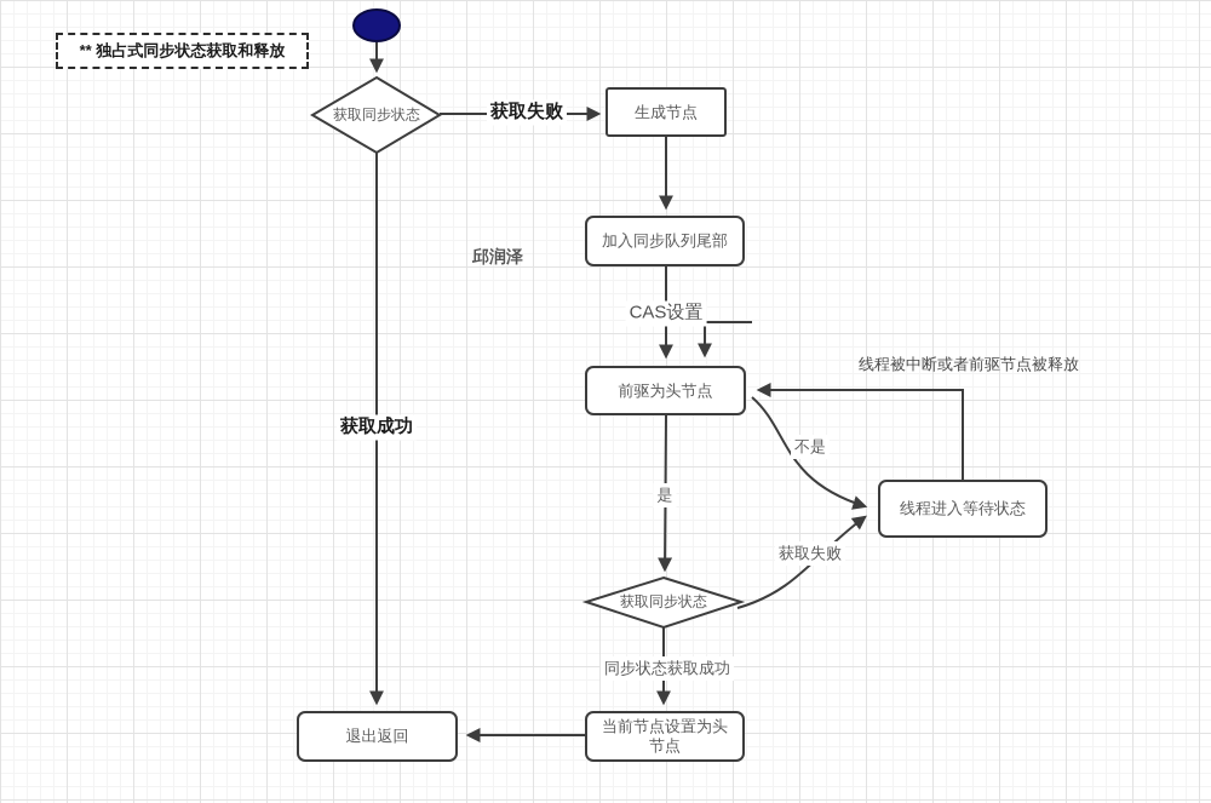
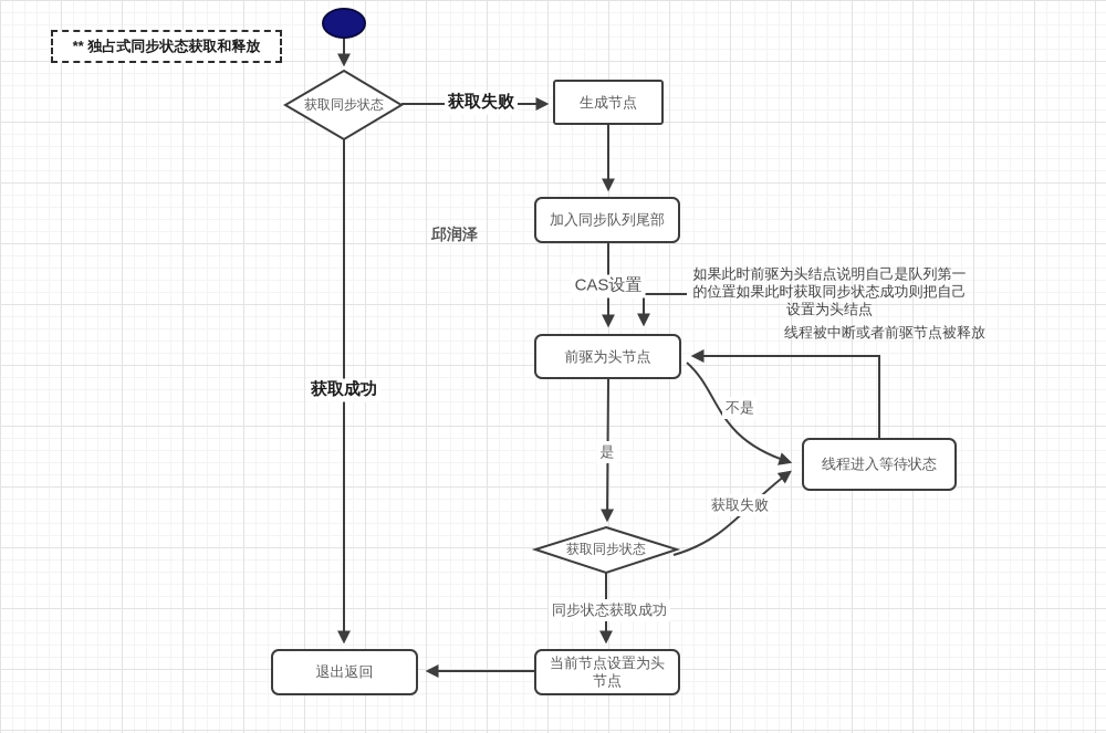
  ** 独占式同步状态获取和释放
  获取同步状态
  获取同步状态
  生成节点
  加入同步队列尾部
  前驱为头节点
  线程进入等待状态
  当前节点设置为头节点
  退出返回
  获取失败
  获取成功
  CAS设置
  是
  不是
  获取失败
  同步状态获取成功
+ 如果此时前驱为头结点说明自己是队列第一
+ 的位置如果此时获取同步状态成功则把自己
+ 设置为头结点
  线程被中断或者前驱节点被释放
  邱润泽
